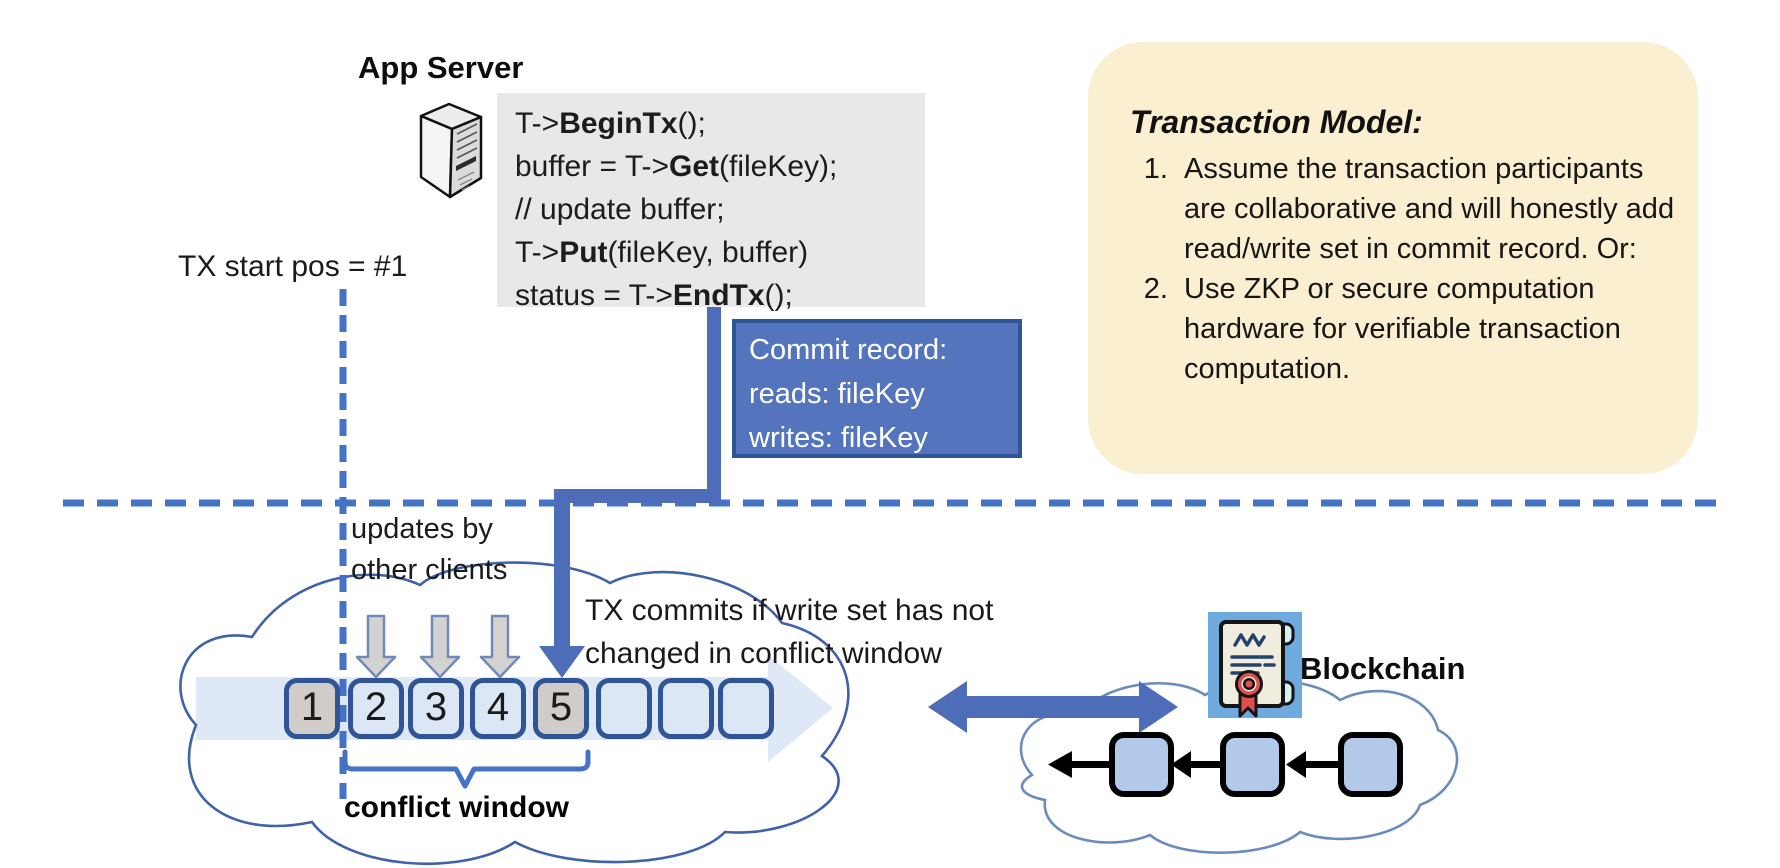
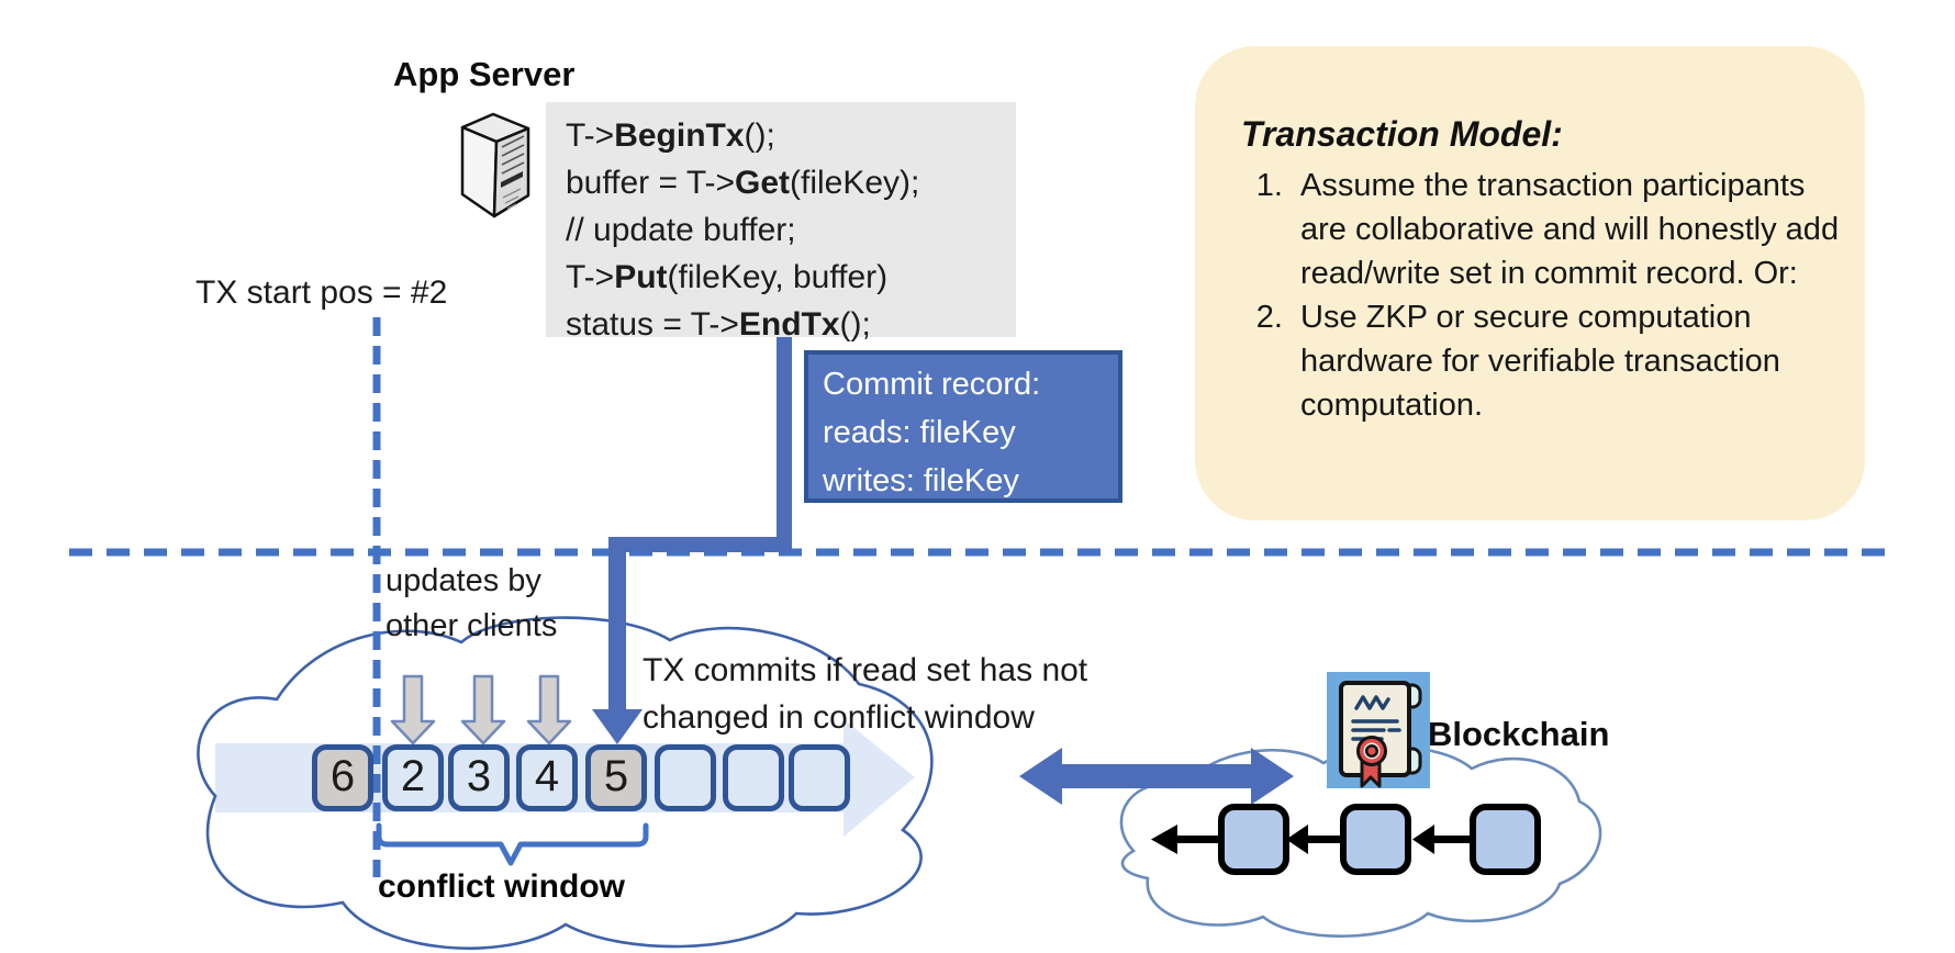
  App Server
  T->BeginTx();
  buffer = T->Get(fileKey);
  // update buffer;
  T->Put(fileKey, buffer)
  status = T->EndTx();
- TX start pos = #1
+ TX start pos = #2
  Commit record:
  reads: fileKey
  writes: fileKey
  Transaction Model:
  Assume the transaction participants are collaborative and will honestly add read/write set in commit record. Or:
  Use ZKP or secure computation hardware for verifiable transaction computation.
  updates by
  other clients
- TX commits if write set has not
+ TX commits if read set has not
  changed in conflict window
- 1
+ 6
  2
  3
  4
  5
  conflict window
  Blockchain
